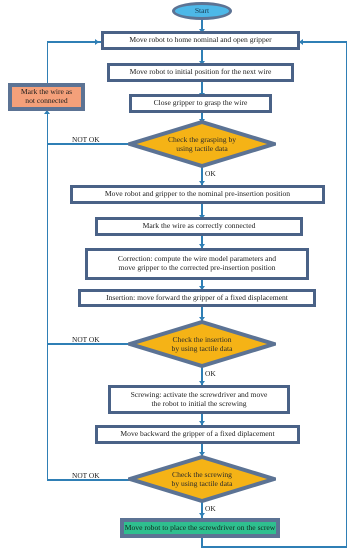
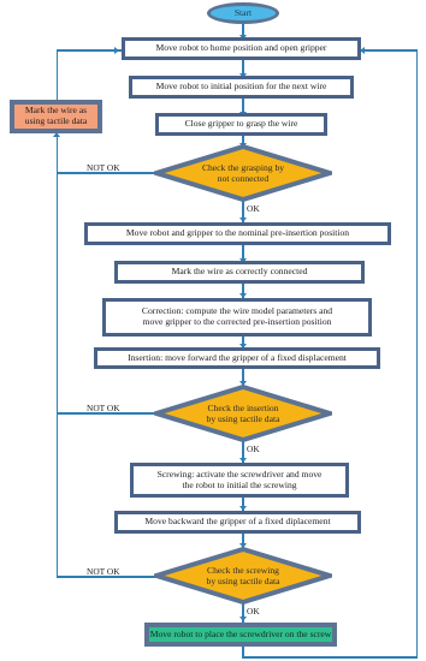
  NOT OK
  NOT OK
  NOT OK
  OK
  OK
  OK
  Start
- Move robot to home nominal and open gripper
+ Move robot to home position and open gripper
  Move robot to initial position for the next wire
  Close gripper to grasp the wire
  Check the grasping by
- using tactile data
+ not connected
  Mark the wire as
- not connected
+ using tactile data
  Move robot and gripper to the nominal pre-insertion position
  Mark the wire as correctly connected
  Correction: compute the wire model parameters and
  move gripper to the corrected pre-insertion position
  Insertion: move forward the gripper of a fixed displacement
  Check the insertion
  by using tactile data
  Screwing: activate the screwdriver and move
  the robot to initial the screwing
  Move backward the gripper of a fixed diplacement
  Check the screwing
  by using tactile data
  Move robot to place the screwdriver on the screw
